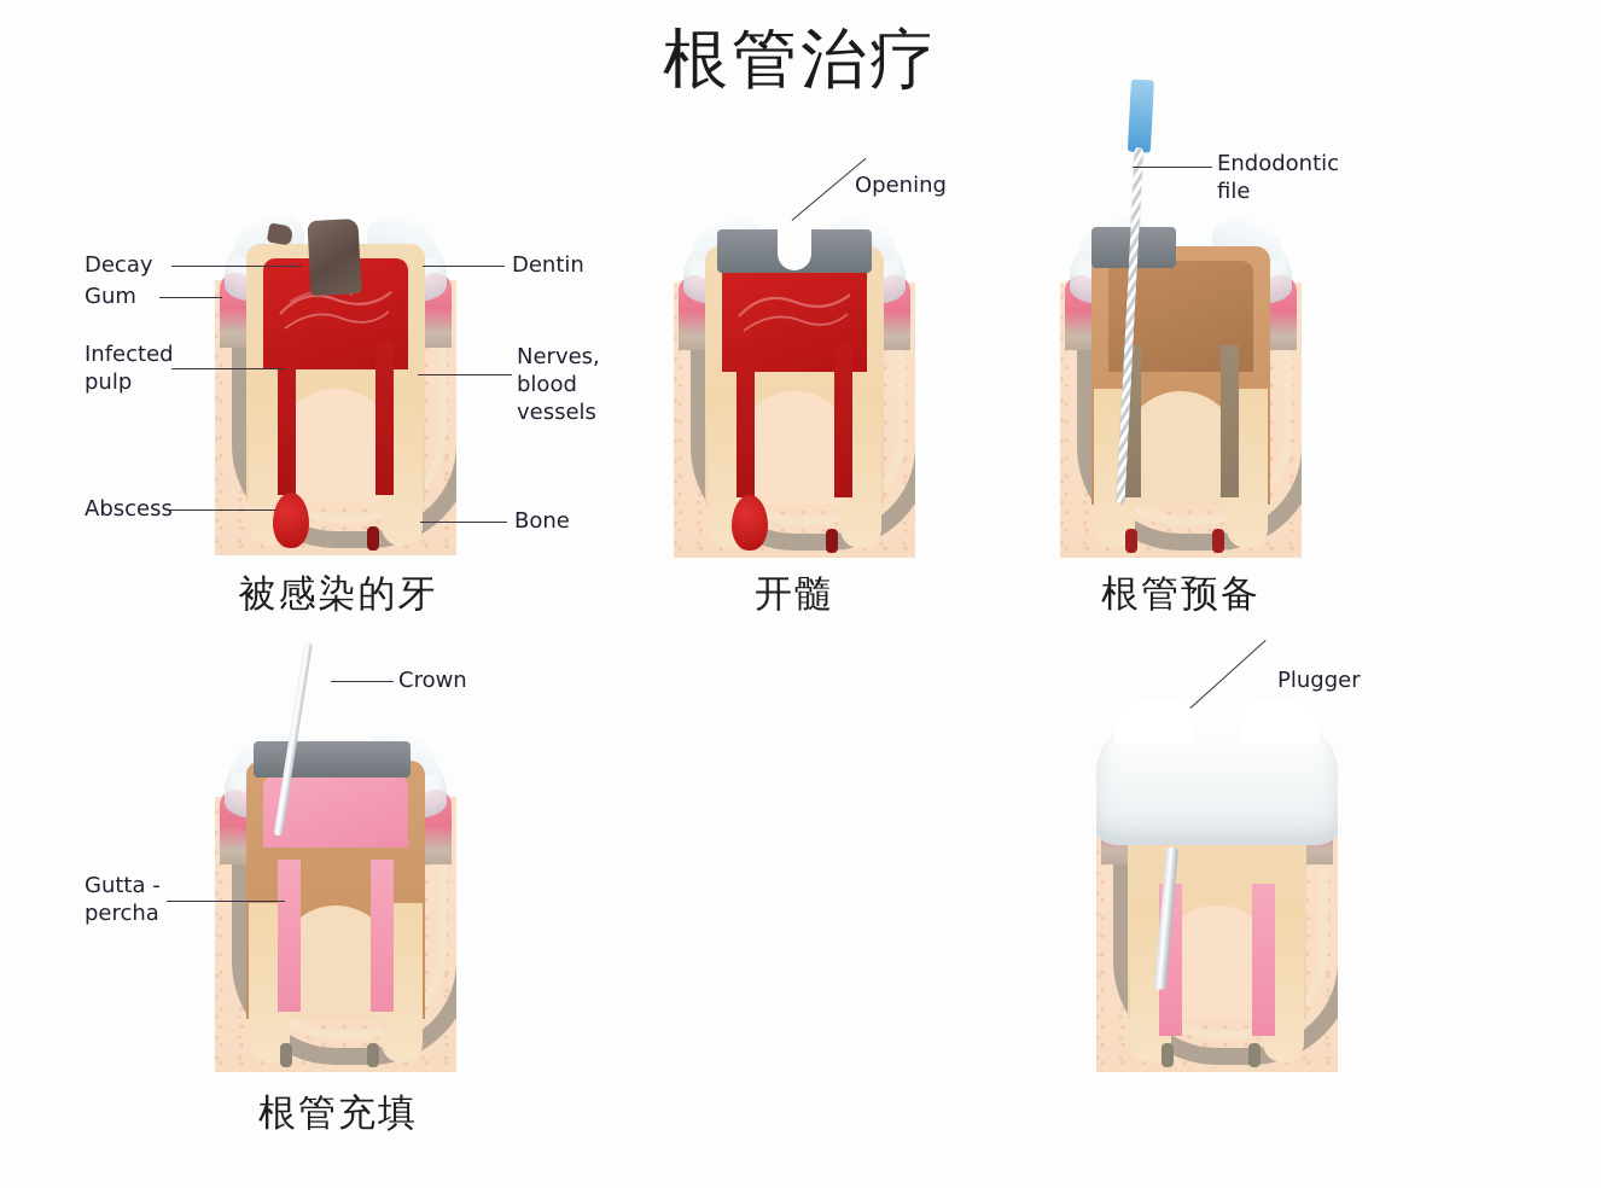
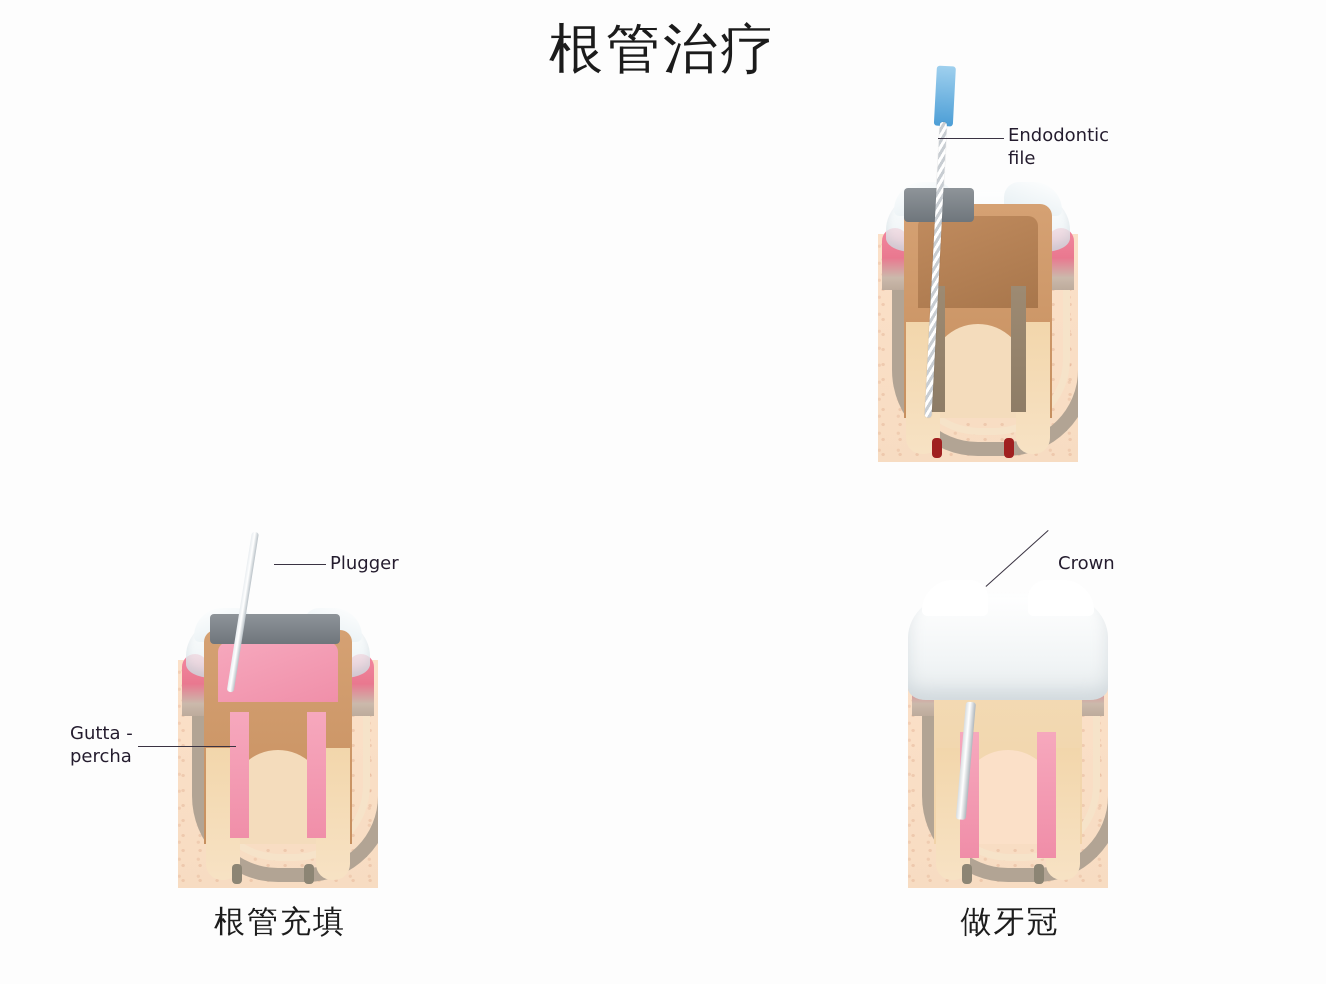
  根管治疗
- Decay
- Gum
- Infected
- pulp
- Abscess
- Dentin
- Nerves,
- blood
- vessels
- Bone
- 被感染的牙
- Opening
- 开髓
  Endodontic
  file
- 根管预备
- Crown
+ Plugger
  Gutta -
  percha
  根管充填
- Plugger
+ Crown
+ 做牙冠
